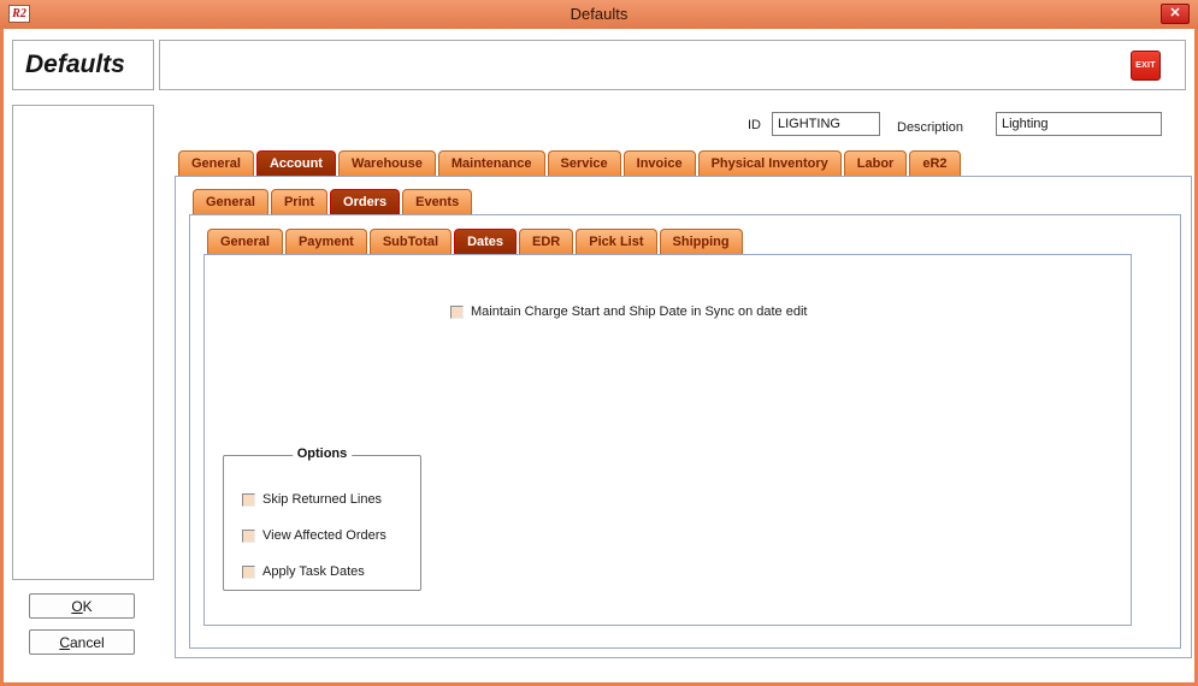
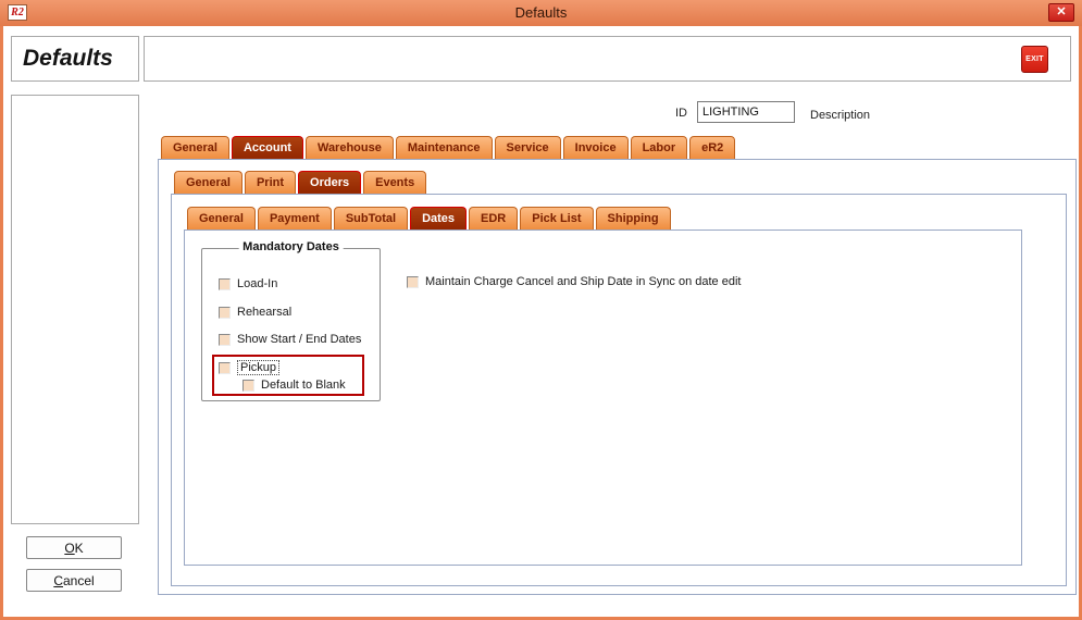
  R2
  Defaults
  ✕
  Defaults
  OK
  Cancel
  ID
  LIGHTING
  Description
- Lighting
  General
  Account
  Warehouse
  Maintenance
  Service
  Invoice
- Physical Inventory
  Labor
  eR2
  General
  Print
  Orders
  Events
  General
  Payment
  SubTotal
  Dates
  EDR
  Pick List
  Shipping
+ Mandatory Dates
+ Load-In
+ Rehearsal
+ Show Start / End Dates
+ Pickup
+ Default to Blank
- Maintain Charge Start and Ship Date in Sync on date edit
+ Maintain Charge Cancel and Ship Date in Sync on date edit
- Options
- Skip Returned Lines
- View Affected Orders
- Apply Task Dates
